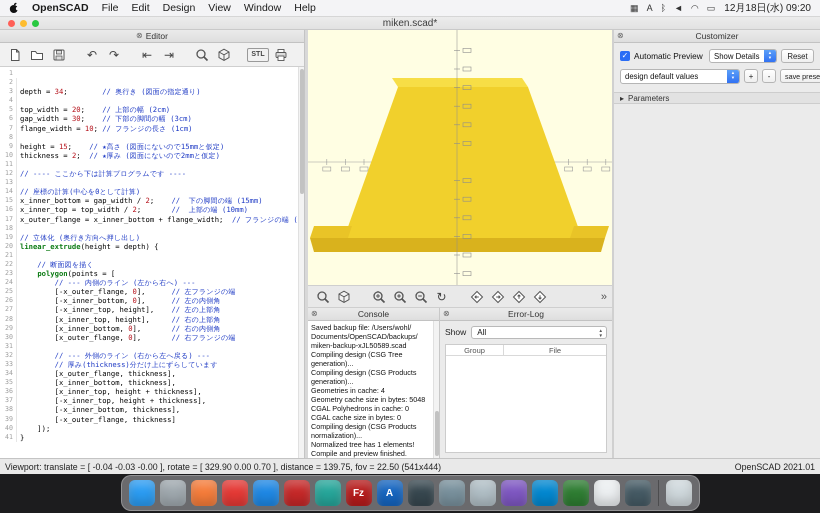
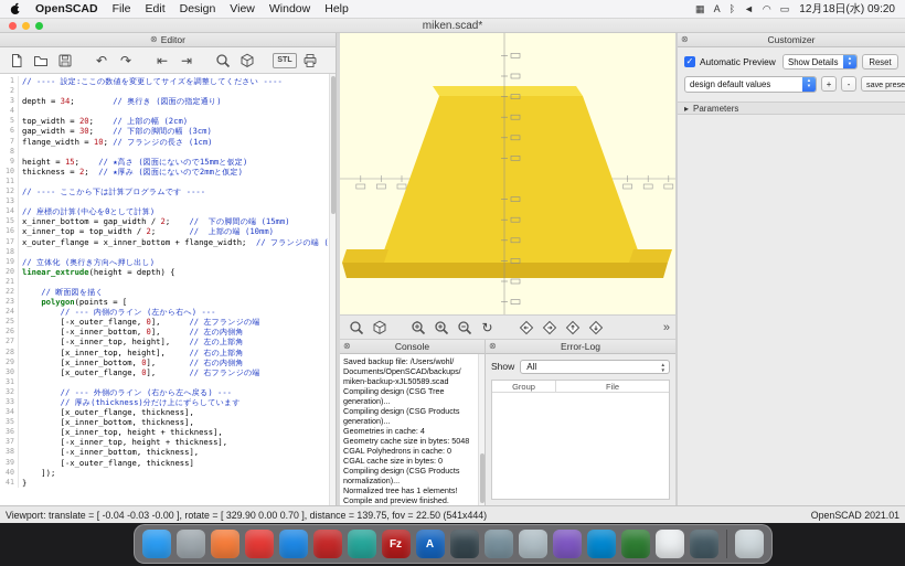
  OpenSCAD
  File
  Edit
  Design
  View
  Window
  Help
  ▦
  A
  ᛒ
  ◄
  ◠
  ▭
  12月18日(水) 09:20
  miken.scad*
  ⊗
  Editor
  ↶
  ↷
  ⇤
  ⇥
  1
+ // ---- 設定:ここの数値を変更してサイズを調整してください ----
  2
  3
  depth = 34; // 奥行き (図面の指定通り)
  4
  5
  top_width = 20; // 上部の幅 (2cm)
  6
  gap_width = 30; // 下部の脚間の幅 (3cm)
  7
  flange_width = 10; // フランジの長さ (1cm)
  8
  9
  height = 15; // ★高さ (図面にないので15mmと仮定)
  10
  thickness = 2; // ★厚み (図面にないので2mmと仮定)
  11
  12
  // ---- ここから下は計算プログラムです ----
  13
  14
  // 座標の計算(中心を0として計算)
  15
  x_inner_bottom = gap_width / 2; // 下の脚間の端 (15mm)
  16
  x_inner_top = top_width / 2; // 上部の端 (10mm)
  17
  x_outer_flange = x_inner_bottom + flange_width; // フランジの端 (
  18
  19
  // 立体化 (奥行き方向へ押し出し)
  20
  linear_extrude(height = depth) {
  22
  // 断面図を描く
  23
  polygon(points = [
  24
  // --- 内側のライン (左から右へ) ---
  25
  [-x_outer_flange, 0], // 左フランジの端
  26
  [-x_inner_bottom, 0], // 左の内側角
  27
  [-x_inner_top, height], // 左の上部角
  28
  [x_inner_top, height], // 右の上部角
  29
  [x_inner_bottom, 0], // 右の内側角
  30
  [x_outer_flange, 0], // 右フランジの端
  31
  32
  // --- 外側のライン (右から左へ戻る) ---
  33
  // 厚み(thickness)分だけ上にずらしています
  34
  [x_outer_flange, thickness],
  35
  [x_inner_bottom, thickness],
  36
  [x_inner_top, height + thickness],
  37
  [-x_inner_top, height + thickness],
  38
  [-x_inner_bottom, thickness],
  39
  [-x_outer_flange, thickness]
  40
  ]);
  41
  }
  ↻
  »
  ⊗
  Console
  Saved backup file: /Users/wohl/
  Documents/OpenSCAD/backups/
  miken-backup-xJL50589.scad
  Compiling design (CSG Tree
  generation)...
  Compiling design (CSG Products
  generation)...
  Geometries in cache: 4
  Geometry cache size in bytes: 5048
  CGAL Polyhedrons in cache: 0
  CGAL cache size in bytes: 0
  Compiling design (CSG Products
  normalization)...
  Normalized tree has 1 elements!
  Compile and preview finished.
  ⊗
  Error-Log
  Show
  All
  Group
  File
  ⊗
  Customizer
  ✓
  Automatic Preview
  Show Details
  Reset
  design default values
  +
  -
  save prese
  ▸
  Parameters
  Viewport: translate = [ -0.04 -0.03 -0.00 ], rotate = [ 329.90 0.00 0.70 ], distance = 139.75, fov = 22.50 (541x444)
  OpenSCAD 2021.01
  Fz
  A
